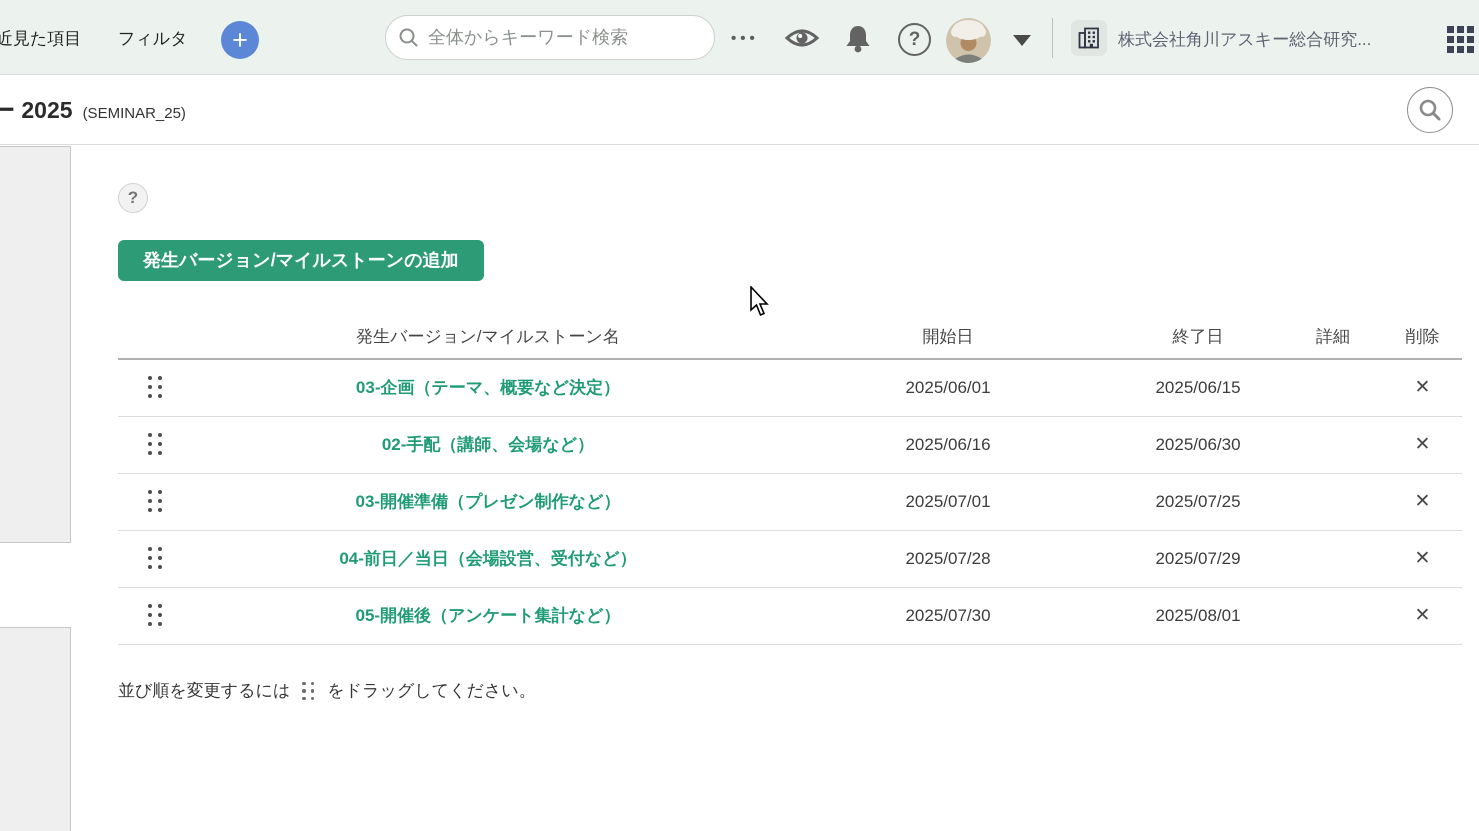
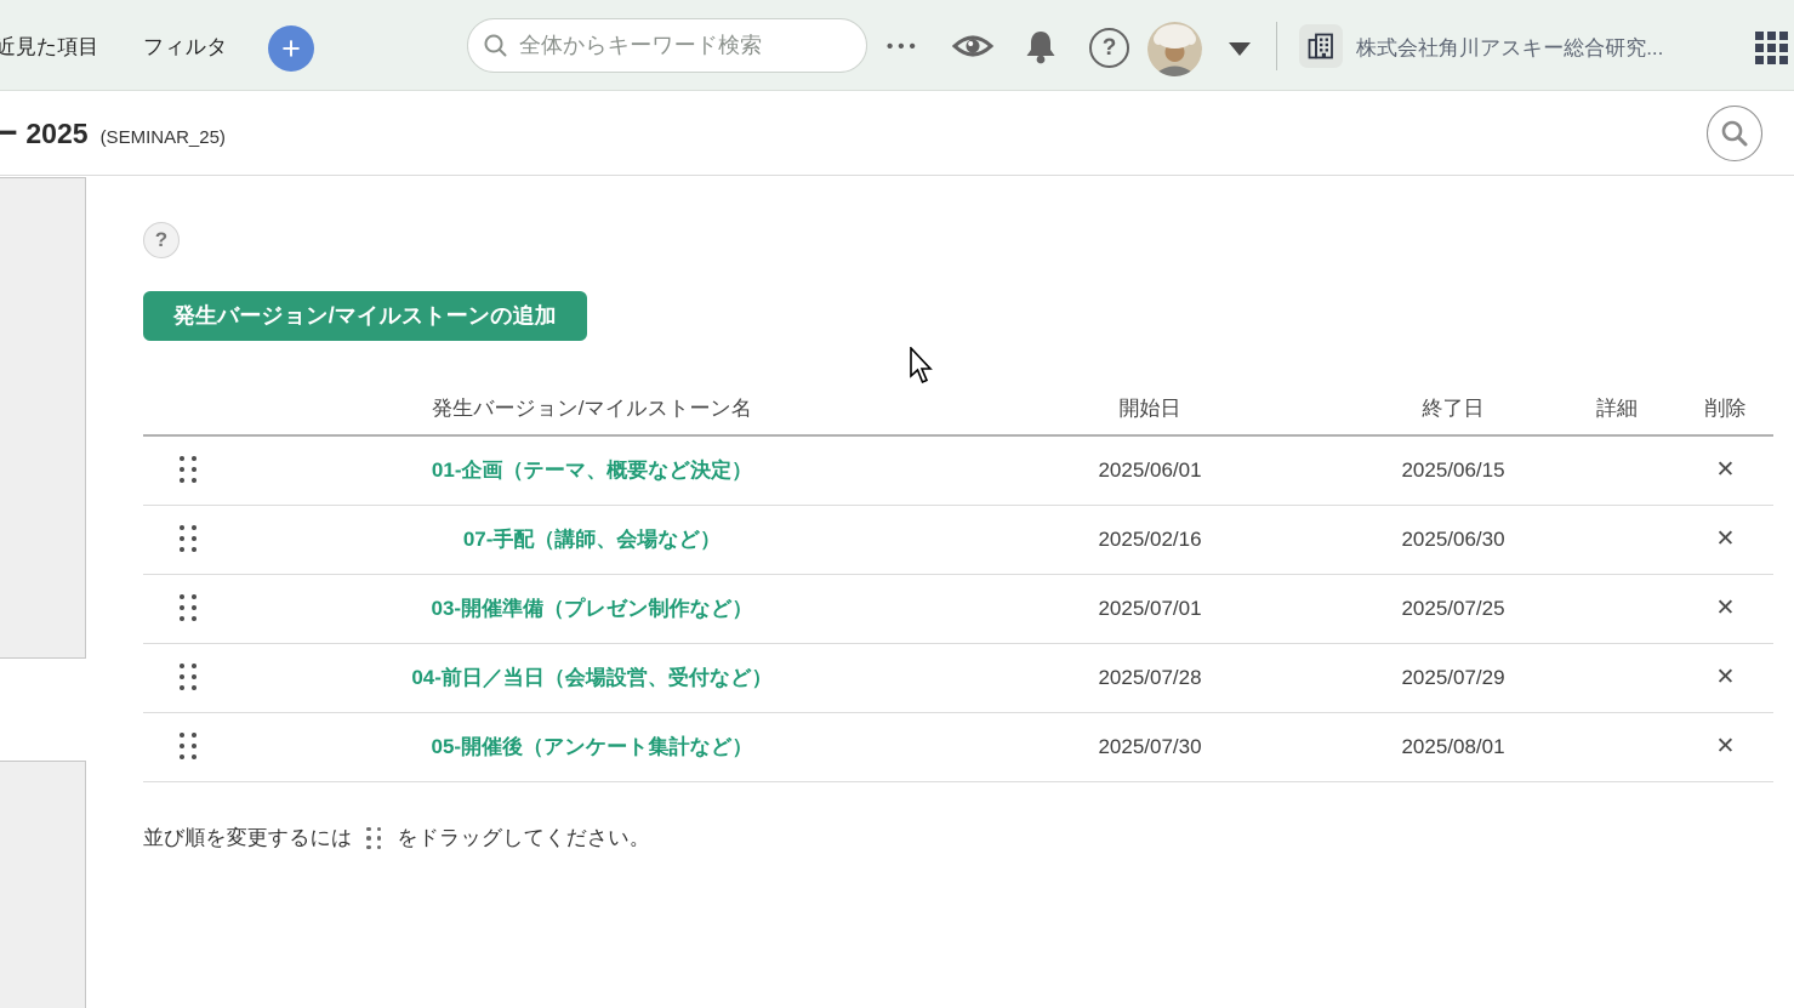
  近見た項目
  フィルタ
  +
  全体からキーワード検索
  •••
  ?
  株式会社角川アスキー総合研究...
  ー 2025 (SEMINAR_25)
  ?
  発生バージョン/マイルストーンの追加
  発生バージョン/マイルストーン名
  開始日
  終了日
  詳細
  削除
- 03-企画（テーマ、概要など決定）
+ 01-企画（テーマ、概要など決定）
  2025/06/01
  2025/06/15
  ✕
- 02-手配（講師、会場など）
+ 07-手配（講師、会場など）
- 2025/06/16
+ 2025/02/16
  2025/06/30
  ✕
  03-開催準備（プレゼン制作など）
  2025/07/01
  2025/07/25
  ✕
  04-前日／当日（会場設営、受付など）
  2025/07/28
  2025/07/29
  ✕
  05-開催後（アンケート集計など）
  2025/07/30
  2025/08/01
  ✕
  並び順を変更するには
  をドラッグしてください。
